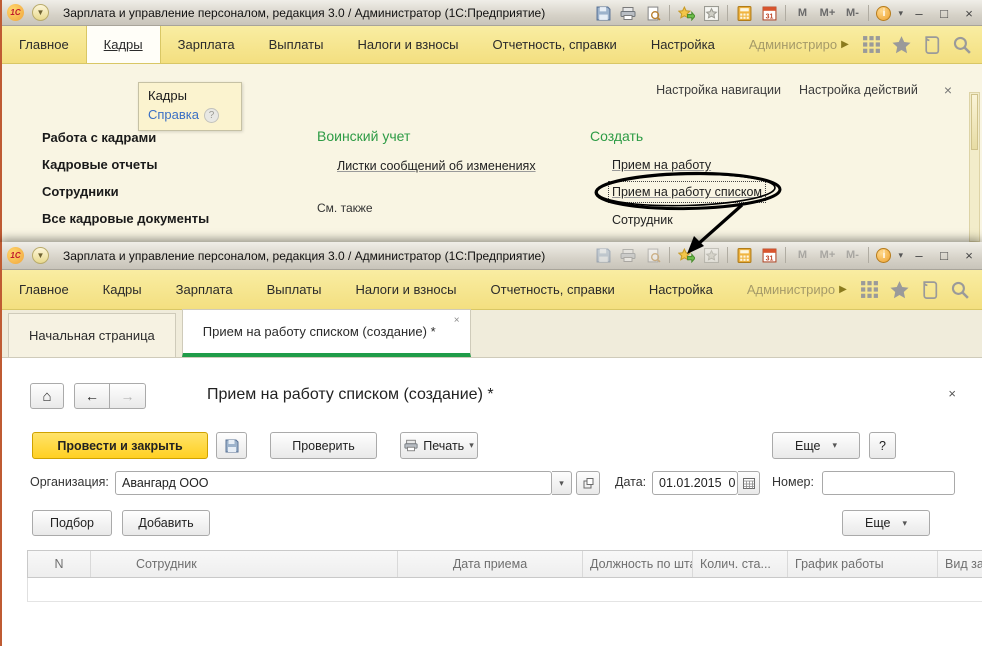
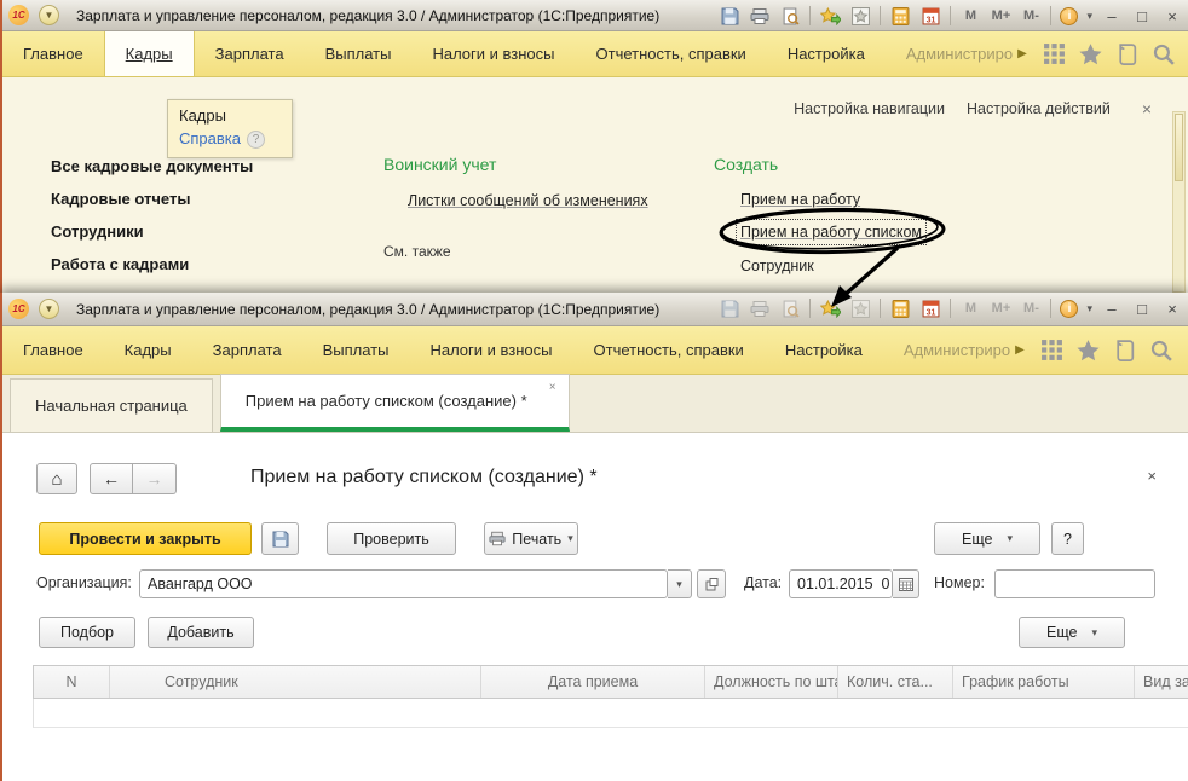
  1С
  ▼
  Зарплата и управление персоналом, редакция 3.0 / Администратор (1С:Предприятие)
  M
  M+
  M-
  i
  ▾
  –
  □
  ×
  Главное
  Кадры
  Зарплата
  Выплаты
  Налоги и взносы
  Отчетность, справки
  Настройка
  Администриро
  ▶
  Кадры
  Справка ?
  Настройка навигации
  Настройка действий
  ×
- Работа с кадрами
+ Все кадровые документы
  Кадровые отчеты
  Сотрудники
- Все кадровые документы
+ Работа с кадрами
  Воинский учет
  Листки сообщений об изменениях
  См. также
  Создать
  Прием на работу
  Прием на работу списком
  Сотрудник
  1С
  ▼
  Зарплата и управление персоналом, редакция 3.0 / Администратор (1С:Предприятие)
  M
  M+
  M-
  i
  ▾
  –
  □
  ×
  Главное
  Кадры
  Зарплата
  Выплаты
  Налоги и взносы
  Отчетность, справки
  Настройка
  Администриро
  ▶
  Начальная страница
  Прием на работу списком (создание) *
  ×
  ⌂
  ←
  →
  Прием на работу списком (создание) *
  ×
  Провести и закрыть
  Проверить
  Печать
  ▾
  Еще
  ▾
  ?
  Организация:
  Авангард ООО
  ▾
  Дата:
  01.01.2015 0
  Номер:
  Подбор
  Добавить
  Еще
  ▾
  N
  Сотрудник
  Дата приема
  Колич. ста...
  График работы
  Вид за
